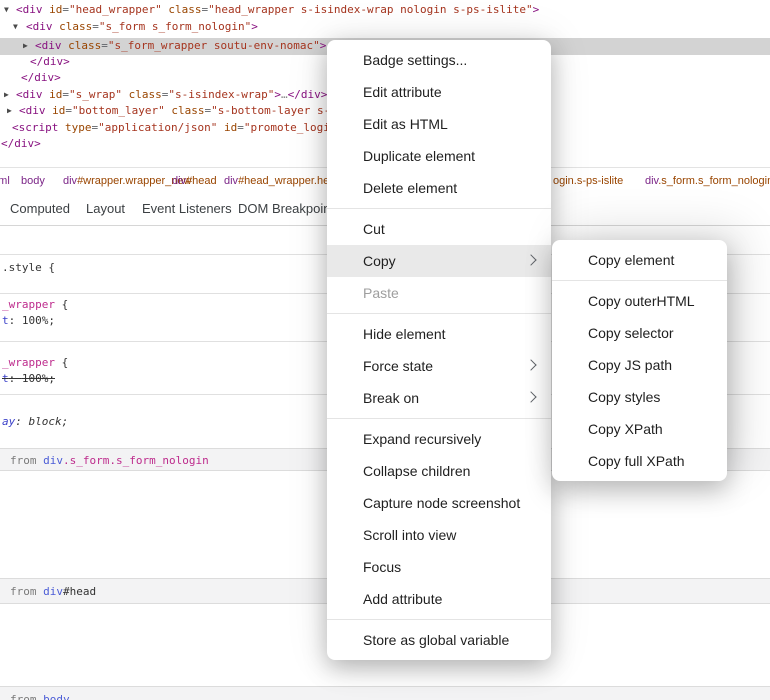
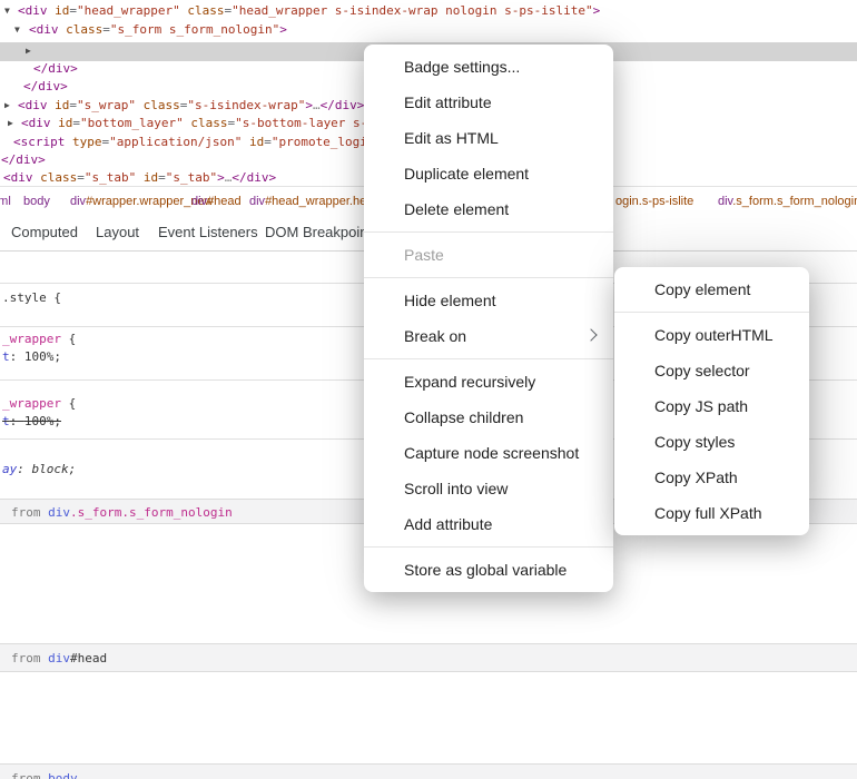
  ▼
  <div id="head_wrapper" class="head_wrapper s-isindex-wrap nologin s-ps-islite">
  ▼
  <div class="s_form s_form_nologin">
  ▶
- <div class="s_form_wrapper soutu-env-nomac">
  </div>
  </div>
  ▶
  <div id="s_wrap" class="s-isindex-wrap">…</div>
  ▶
  <div id="bottom_layer" class="s-bottom-layer s
  <script type="application/json" id="promote_log
  </div>
+ <div class="s_tab" id="s_tab">…</div>
  body
  div#wrapper.wrapper_new
  div#head
  ogin.s-ps-islite
  div.s_form.s_form_nologi
  Computed
  Layout
  Event Listeners
  DOM Breakpoi
  .style {
  _wrapper {
  t: 100%;
  _wrapper {
  t: 100%;
  ay: block;
  from div.s_form.s_form_nologin
  from div#head
  Badge settings...
  Edit attribute
  Edit as HTML
  Duplicate element
  Delete element
- Cut
- Copy
  Paste
  Hide element
- Force state
  Break on
  Expand recursively
  Collapse children
  Capture node screenshot
  Scroll into view
- Focus
  Add attribute
  Store as global variable
  Copy element
  Copy outerHTML
  Copy selector
  Copy JS path
  Copy styles
  Copy XPath
  Copy full XPath
